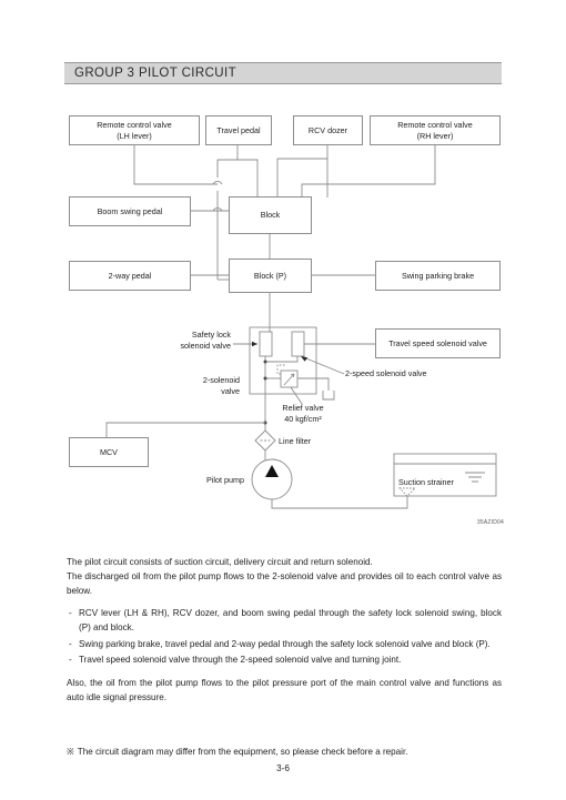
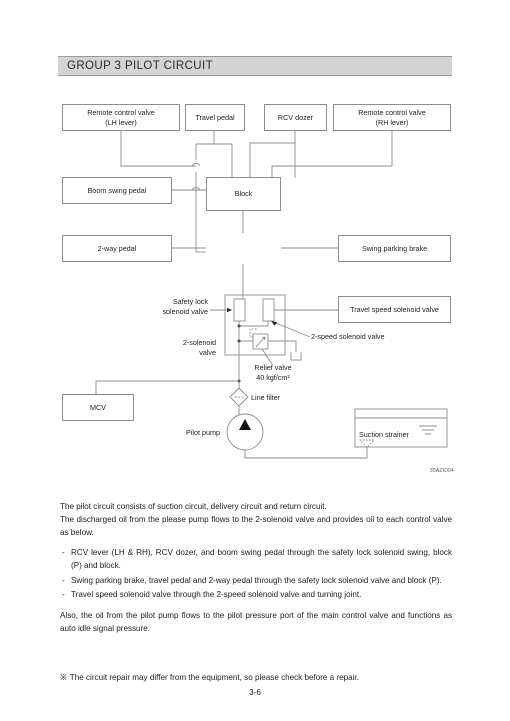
  GROUP 3 PILOT CIRCUIT
  Remote control valve
  (LH lever)
  Travel pedal
  RCV dozer
  Remote control valve
  (RH lever)
  Boom swing pedal
  Block
  2-way pedal
- Block (P)
  Swing parking brake
  Travel speed solenoid valve
  MCV
  Safety lock
  solenoid valve
  2-solenoid
  valve
  2-speed solenoid valve
  Relief valve
  40 kgf/cm²
  Line filter
  Pilot pump
  Suction strainer
- The pilot circuit consists of suction circuit, delivery circuit and return solenoid.
+ The pilot circuit consists of suction circuit, delivery circuit and return circuit.
- The discharged oil from the pilot pump flows to the 2-solenoid valve and provides oil to each control valve as below.
+ The discharged oil from the please pump flows to the 2-solenoid valve and provides oil to each control valve as below.
  RCV lever (LH & RH), RCV dozer, and boom swing pedal through the safety lock solenoid swing, block (P) and block.
  Swing parking brake, travel pedal and 2-way pedal through the safety lock solenoid valve and block (P).
  Travel speed solenoid valve through the 2-speed solenoid valve and turning joint.
  Also, the oil from the pilot pump flows to the pilot pressure port of the main control valve and functions as auto idle signal pressure.
- ※ The circuit diagram may differ from the equipment, so please check before a repair.
+ ※ The circuit repair may differ from the equipment, so please check before a repair.
  3-6
